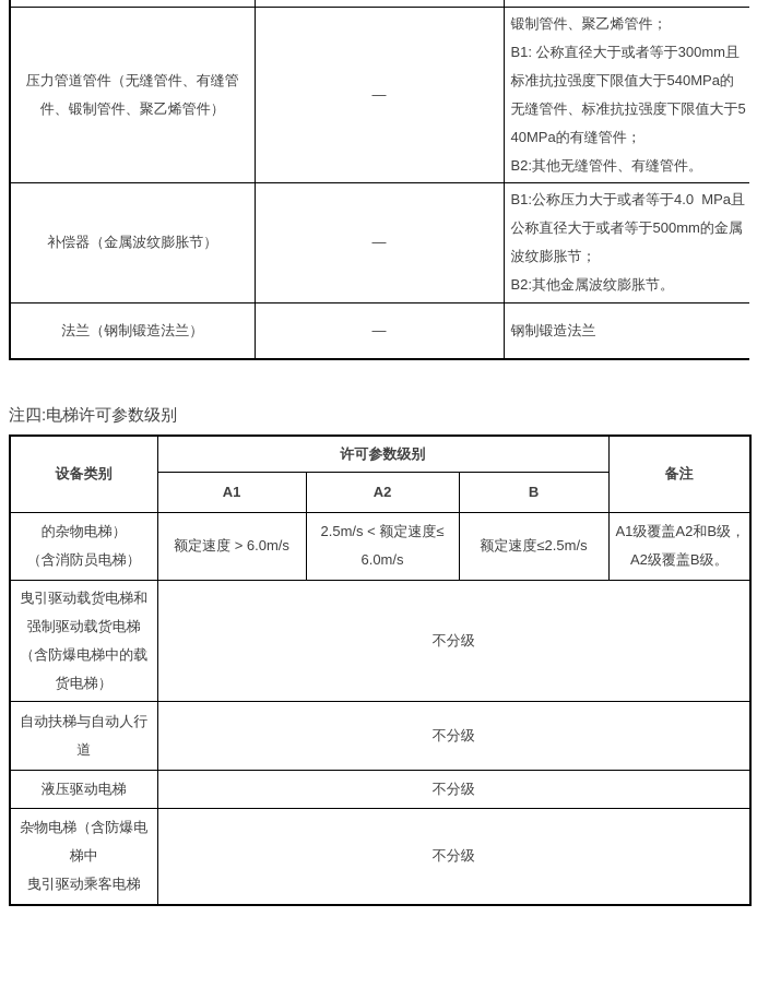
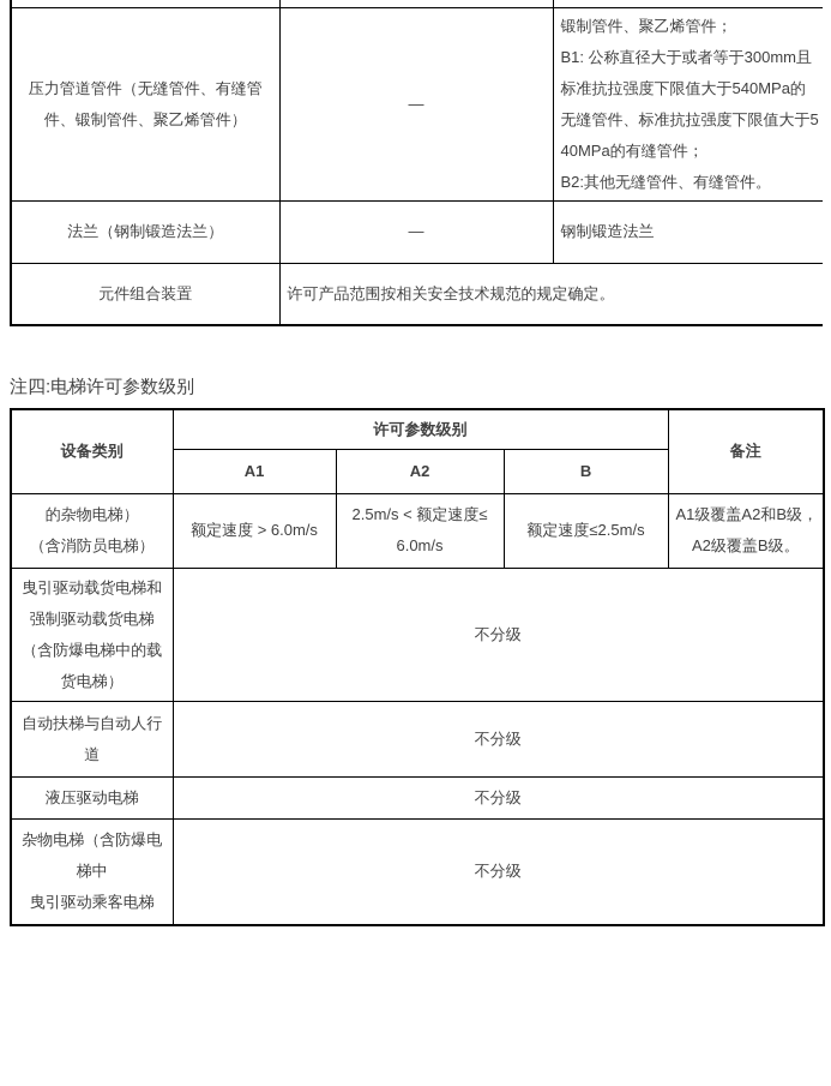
  压力管道管件（无缝管件、有缝管件、锻制管件、聚乙烯管件）	—	锻制管件、聚乙烯管件；B1: 公称直径大于或者等于300mm且标准抗拉强度下限值大于540MPa的无缝管件、标准抗拉强度下限值大于540MPa的有缝管件；B2:其他无缝管件、有缝管件。
- 补偿器（金属波纹膨胀节）	—	B1:公称压力大于或者等于4.0 MPa且公称直径大于或者等于500mm的金属波纹膨胀节；B2:其他金属波纹膨胀节。
  法兰（钢制锻造法兰）	—	钢制锻造法兰
+ 元件组合装置	许可产品范围按相关安全技术规范的规定确定。
  注四:电梯许可参数级别
  设备类别	许可参数级别	备注
  A1	A2	B
  的杂物电梯）（含消防员电梯）	额定速度 > 6.0m/s	2.5m/s < 额定速度≤6.0m/s	额定速度≤2.5m/s	A1级覆盖A2和B级，A2级覆盖B级。
  曳引驱动载货电梯和强制驱动载货电梯（含防爆电梯中的载货电梯）	不分级
  自动扶梯与自动人行道	不分级
  液压驱动电梯	不分级
  杂物电梯（含防爆电梯中曳引驱动乘客电梯	不分级
